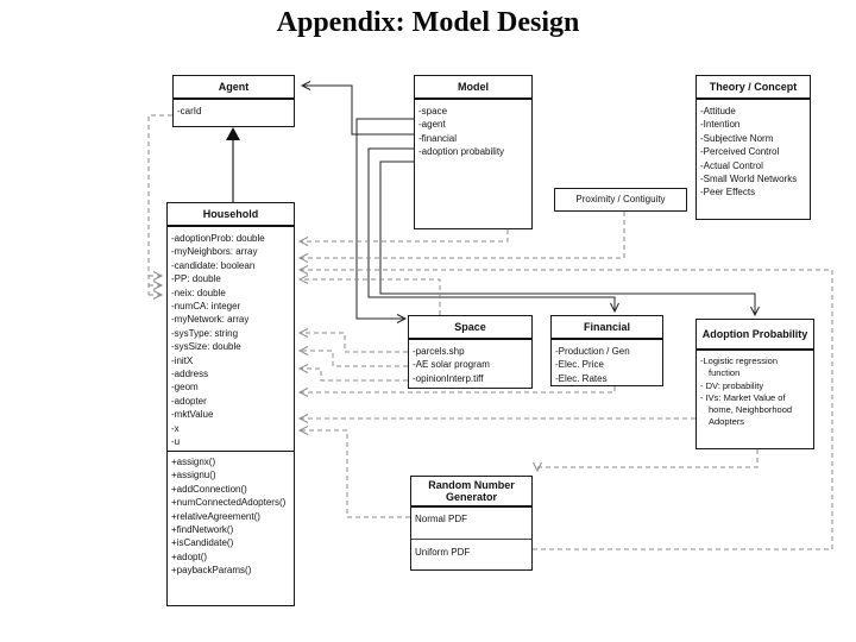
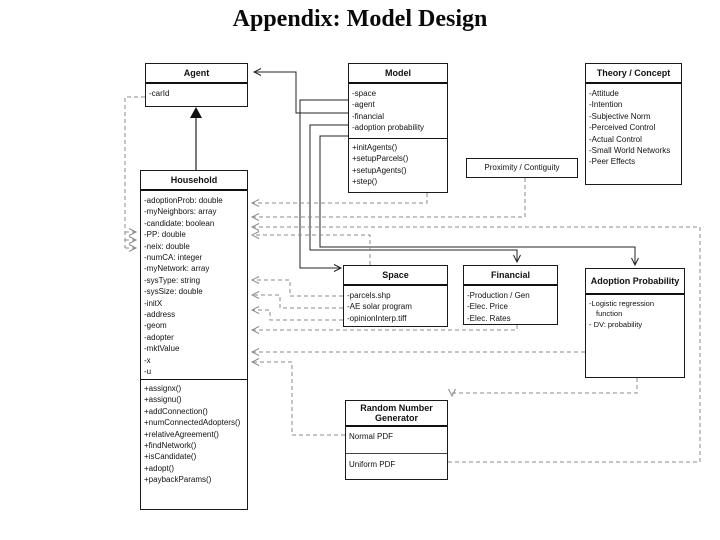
  Appendix: Model Design
  Agent
  -carId
  Model
  -space
  -agent
  -financial
  -adoption probability
+ +initAgents()
+ +setupParcels()
+ +setupAgents()
+ +step()
  Theory / Concept
  -Attitude
  -Intention
  -Subjective Norm
  -Perceived Control
  -Actual Control
  -Small World Networks
  -Peer Effects
  Household
  -adoptionProb: double
  -myNeighbors: array
  -candidate: boolean
  -PP: double
  -neix: double
  -numCA: integer
  -myNetwork: array
  -sysType: string
  -sysSize: double
  -initX
  -address
  -geom
  -adopter
  -mktValue
  -x
  -u
  +assignx()
  +assignu()
  +addConnection()
  +numConnectedAdopters()
  +relativeAgreement()
  +findNetwork()
  +isCandidate()
  +adopt()
  +paybackParams()
  Proximity / Contiguity
  Space
  -parcels.shp
  -AE solar program
  -opinionInterp.tiff
  Financial
  -Production / Gen
  -Elec. Price
  -Elec. Rates
  Adoption Probability
  -Logistic regression function
  - DV: probability
- - IVs: Market Value of home, Neighborhood Adopters
  Random Number Generator
  Normal PDF
  Uniform PDF
